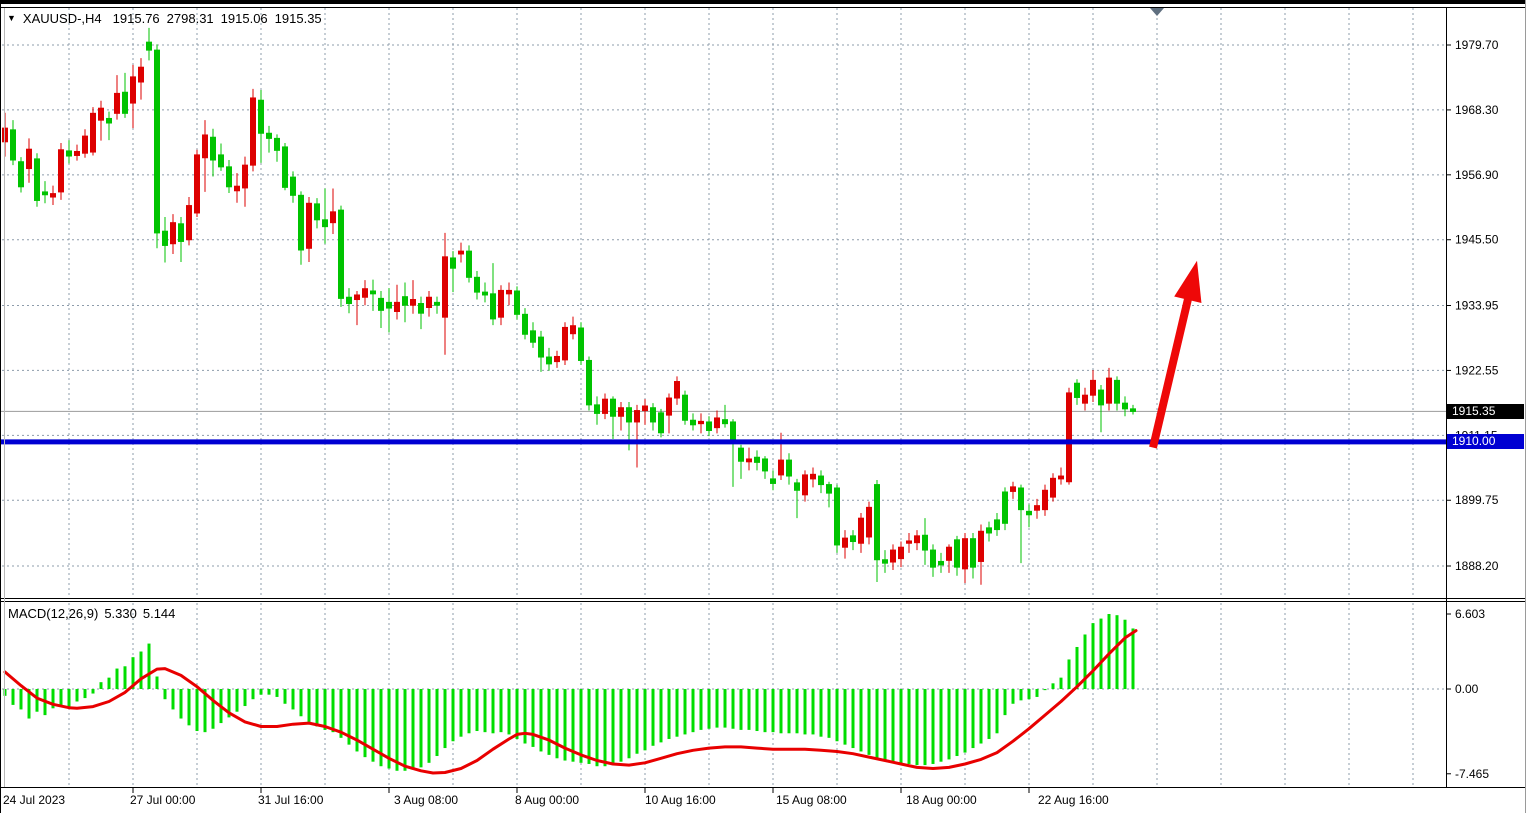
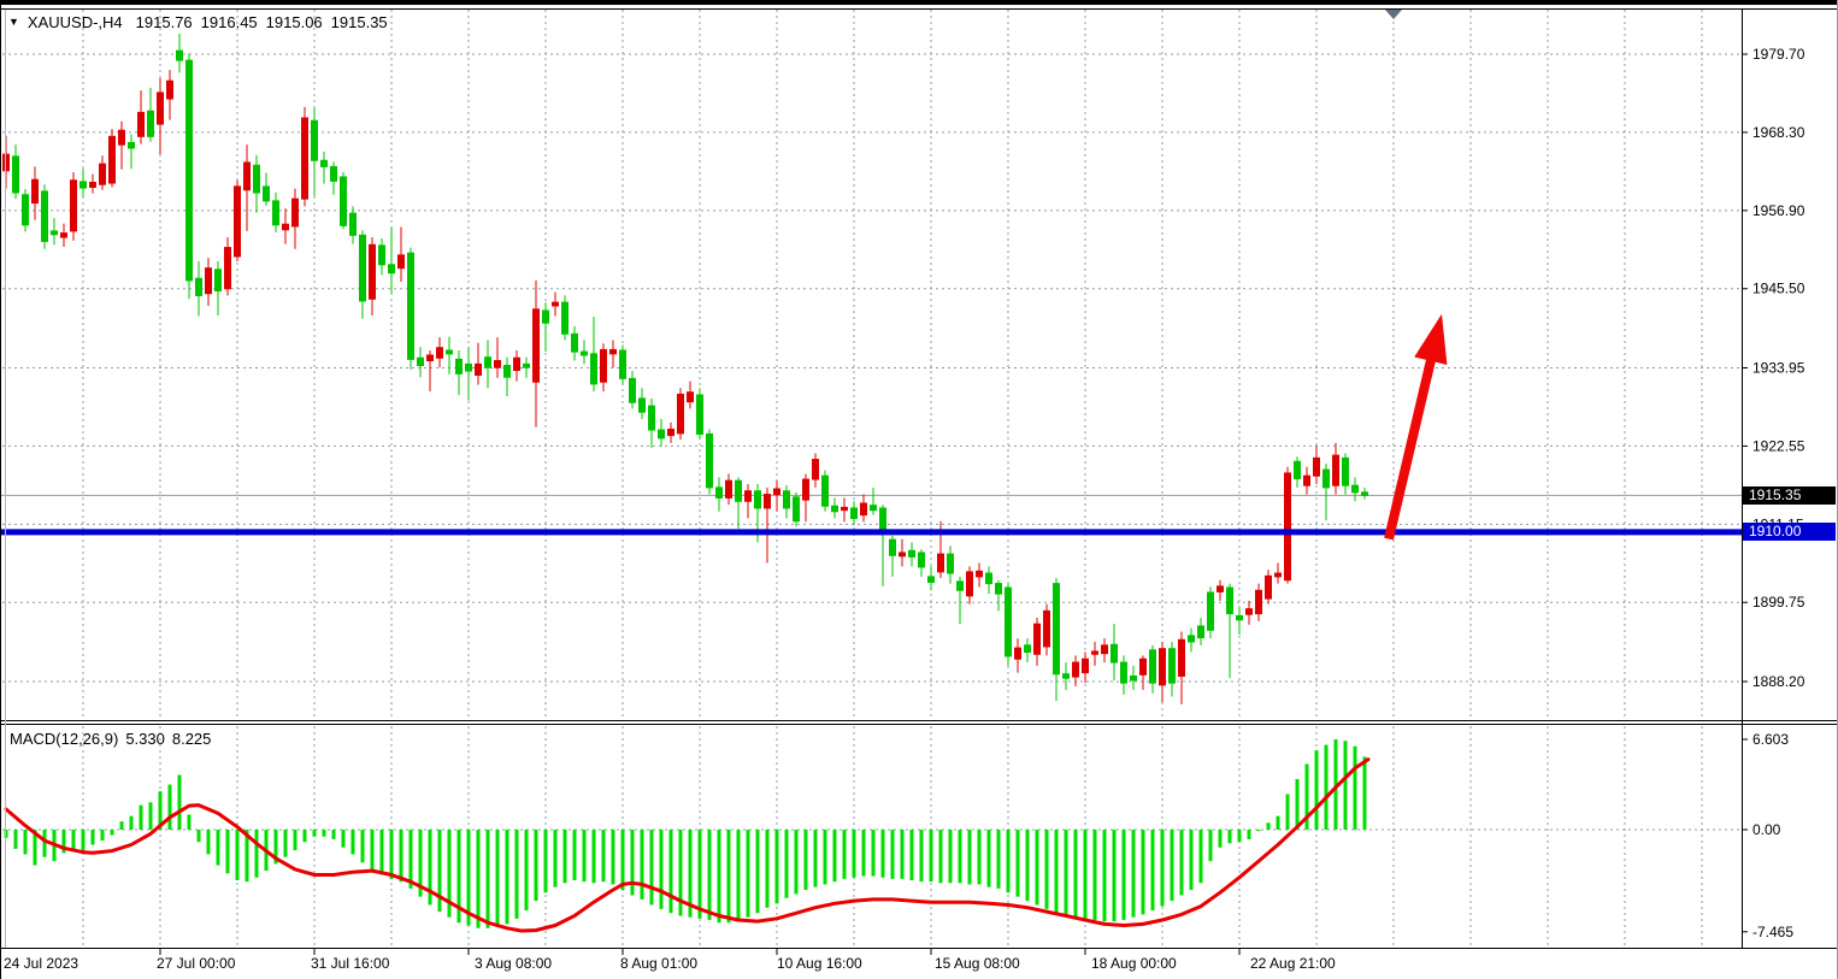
  1979.70
  1968.30
  1956.90
  1945.50
  1933.95
  1922.55
  1899.75
  1888.20
  6.603
  0.00
  -7.465
  24 Jul 2023
  27 Jul 00:00
  31 Jul 16:00
  3 Aug 08:00
- 8 Aug 00:00
+ 8 Aug 01:00
  10 Aug 16:00
  15 Aug 08:00
  18 Aug 00:00
- 22 Aug 16:00
+ 22 Aug 21:00
  ▼
  XAUUSD-,H4
  1915.76
- 2798.31
+ 1916.45
  1915.06
  1915.35
  MACD(12,26,9)
  5.330
- 5.144
+ 8.225
  1915.35
  1910.00
